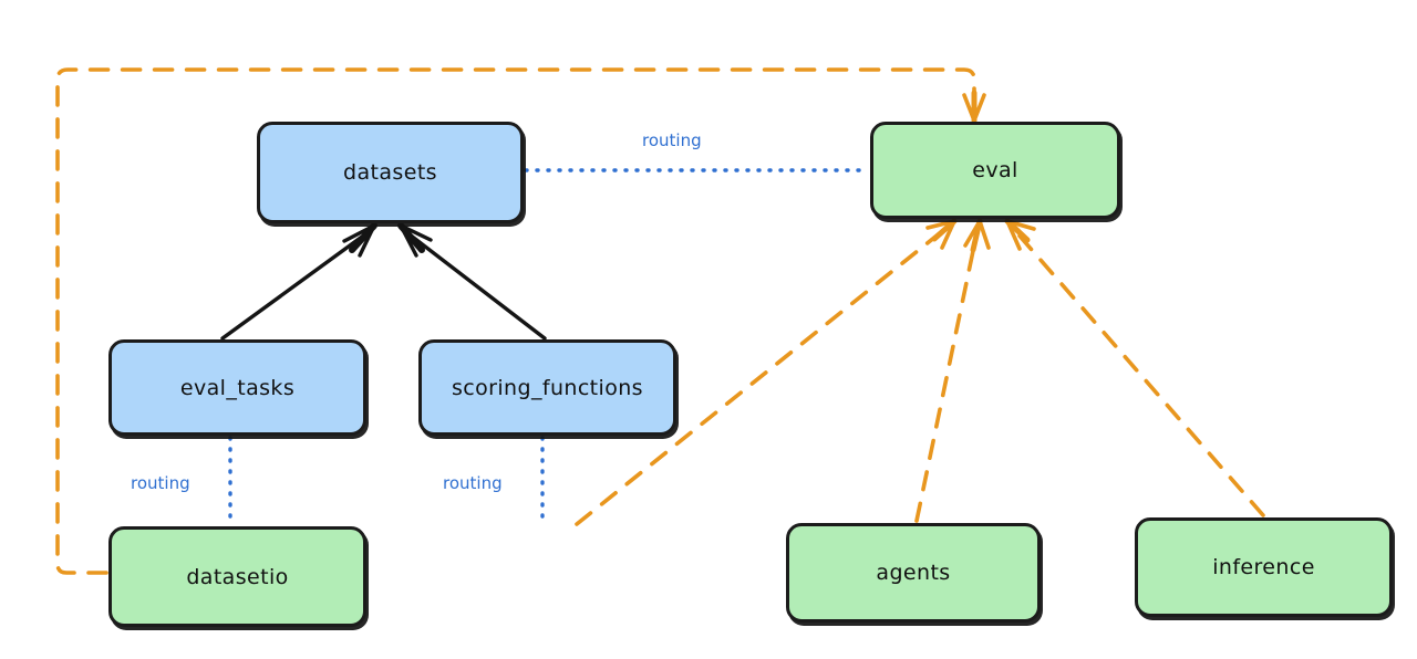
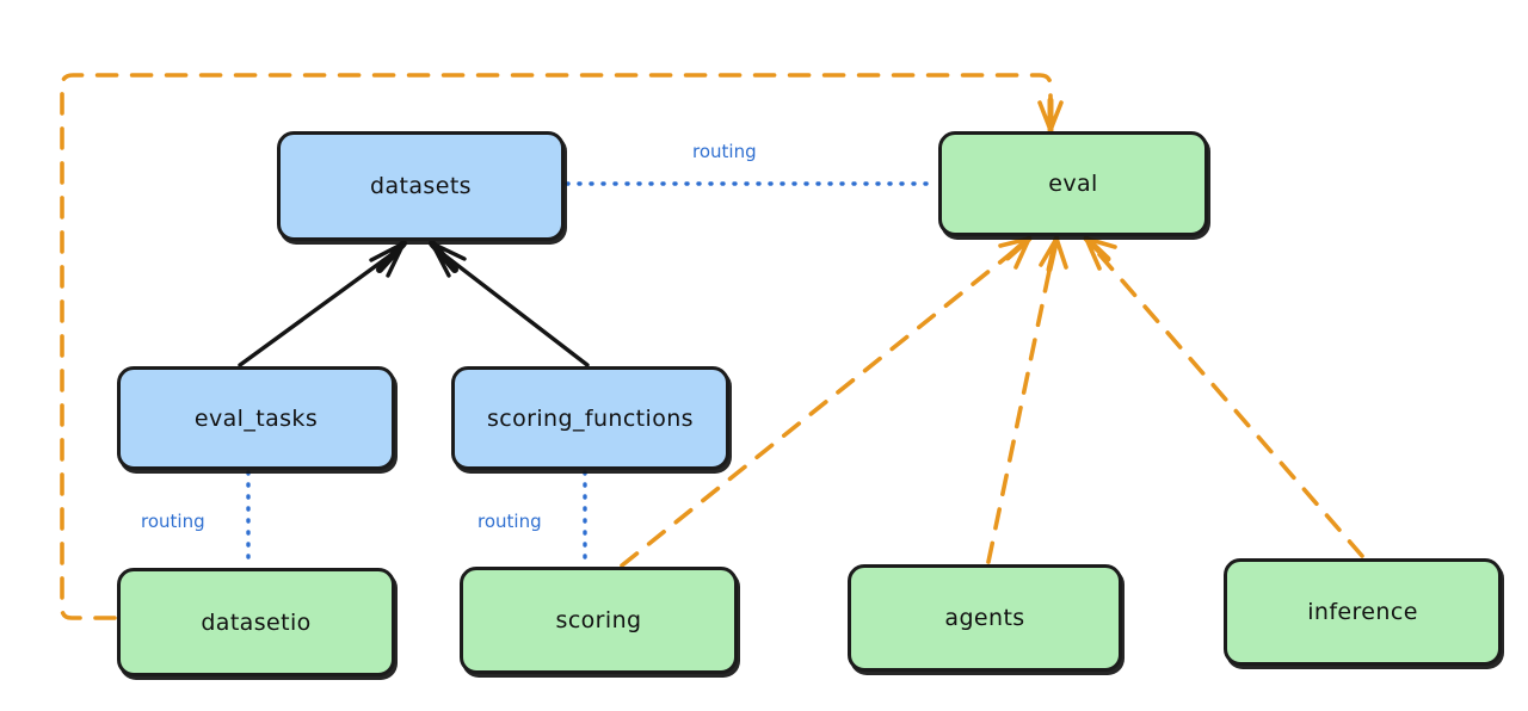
  datasets
  eval
  eval_tasks
  scoring_functions
  datasetio
+ scoring
  agents
  inference
  routing
  routing
  routing
